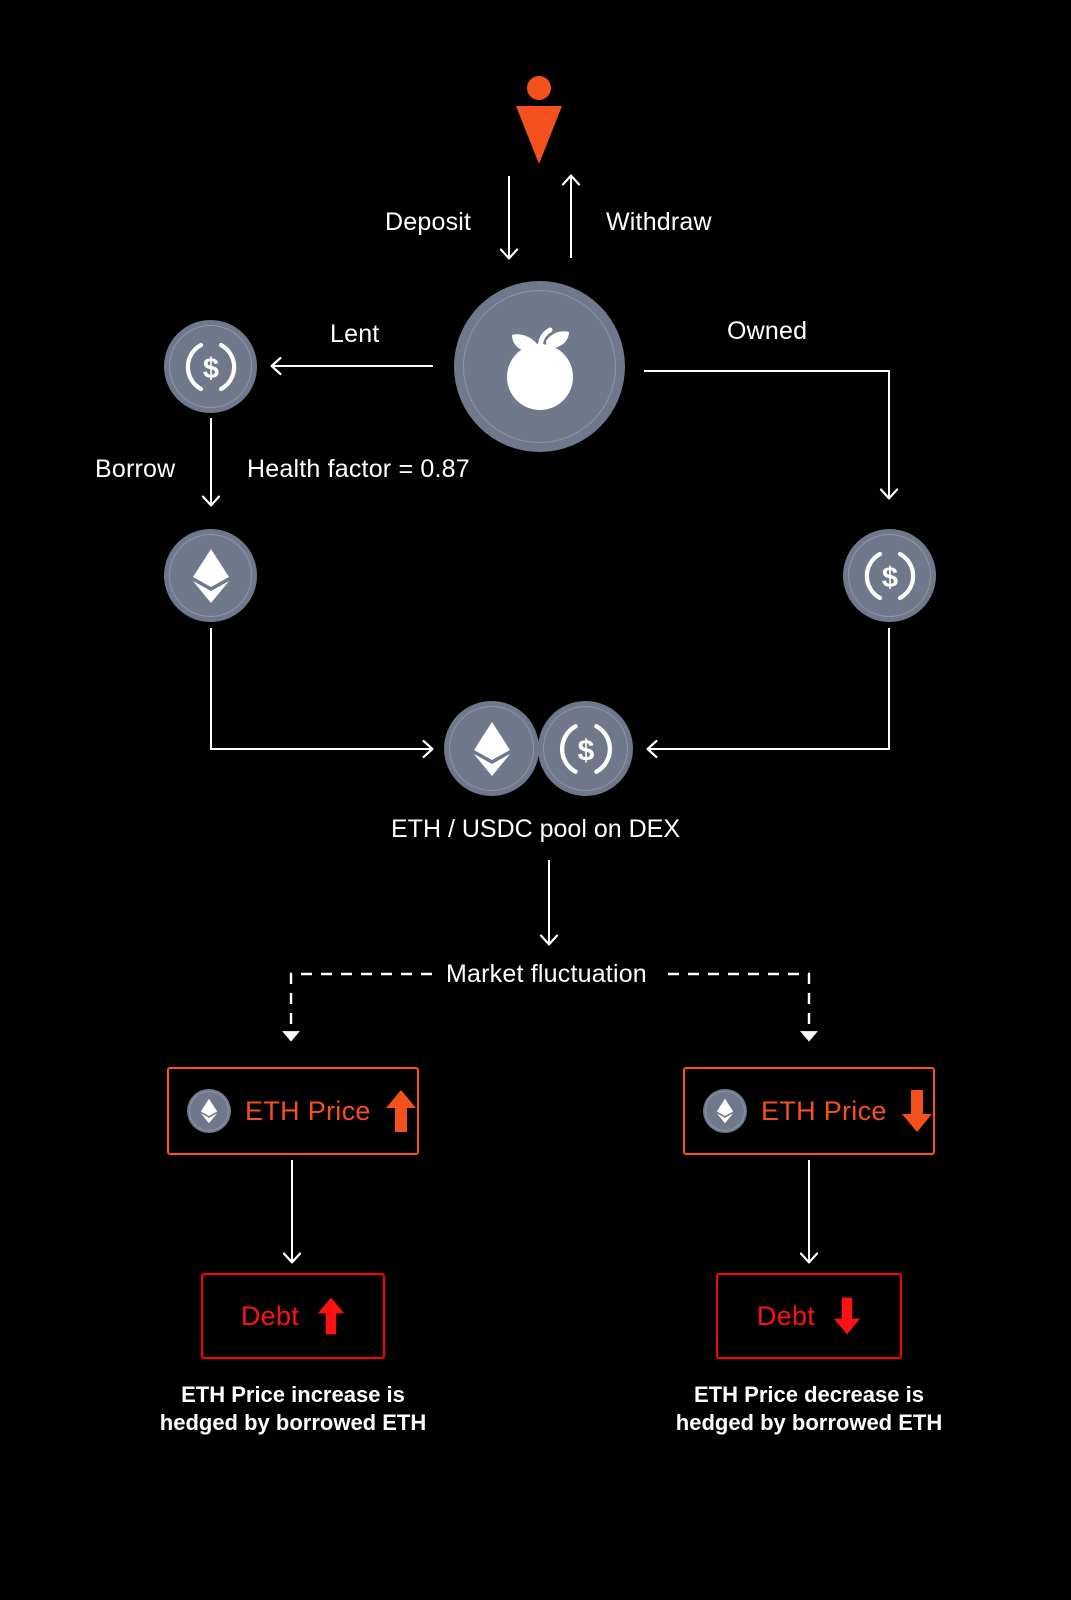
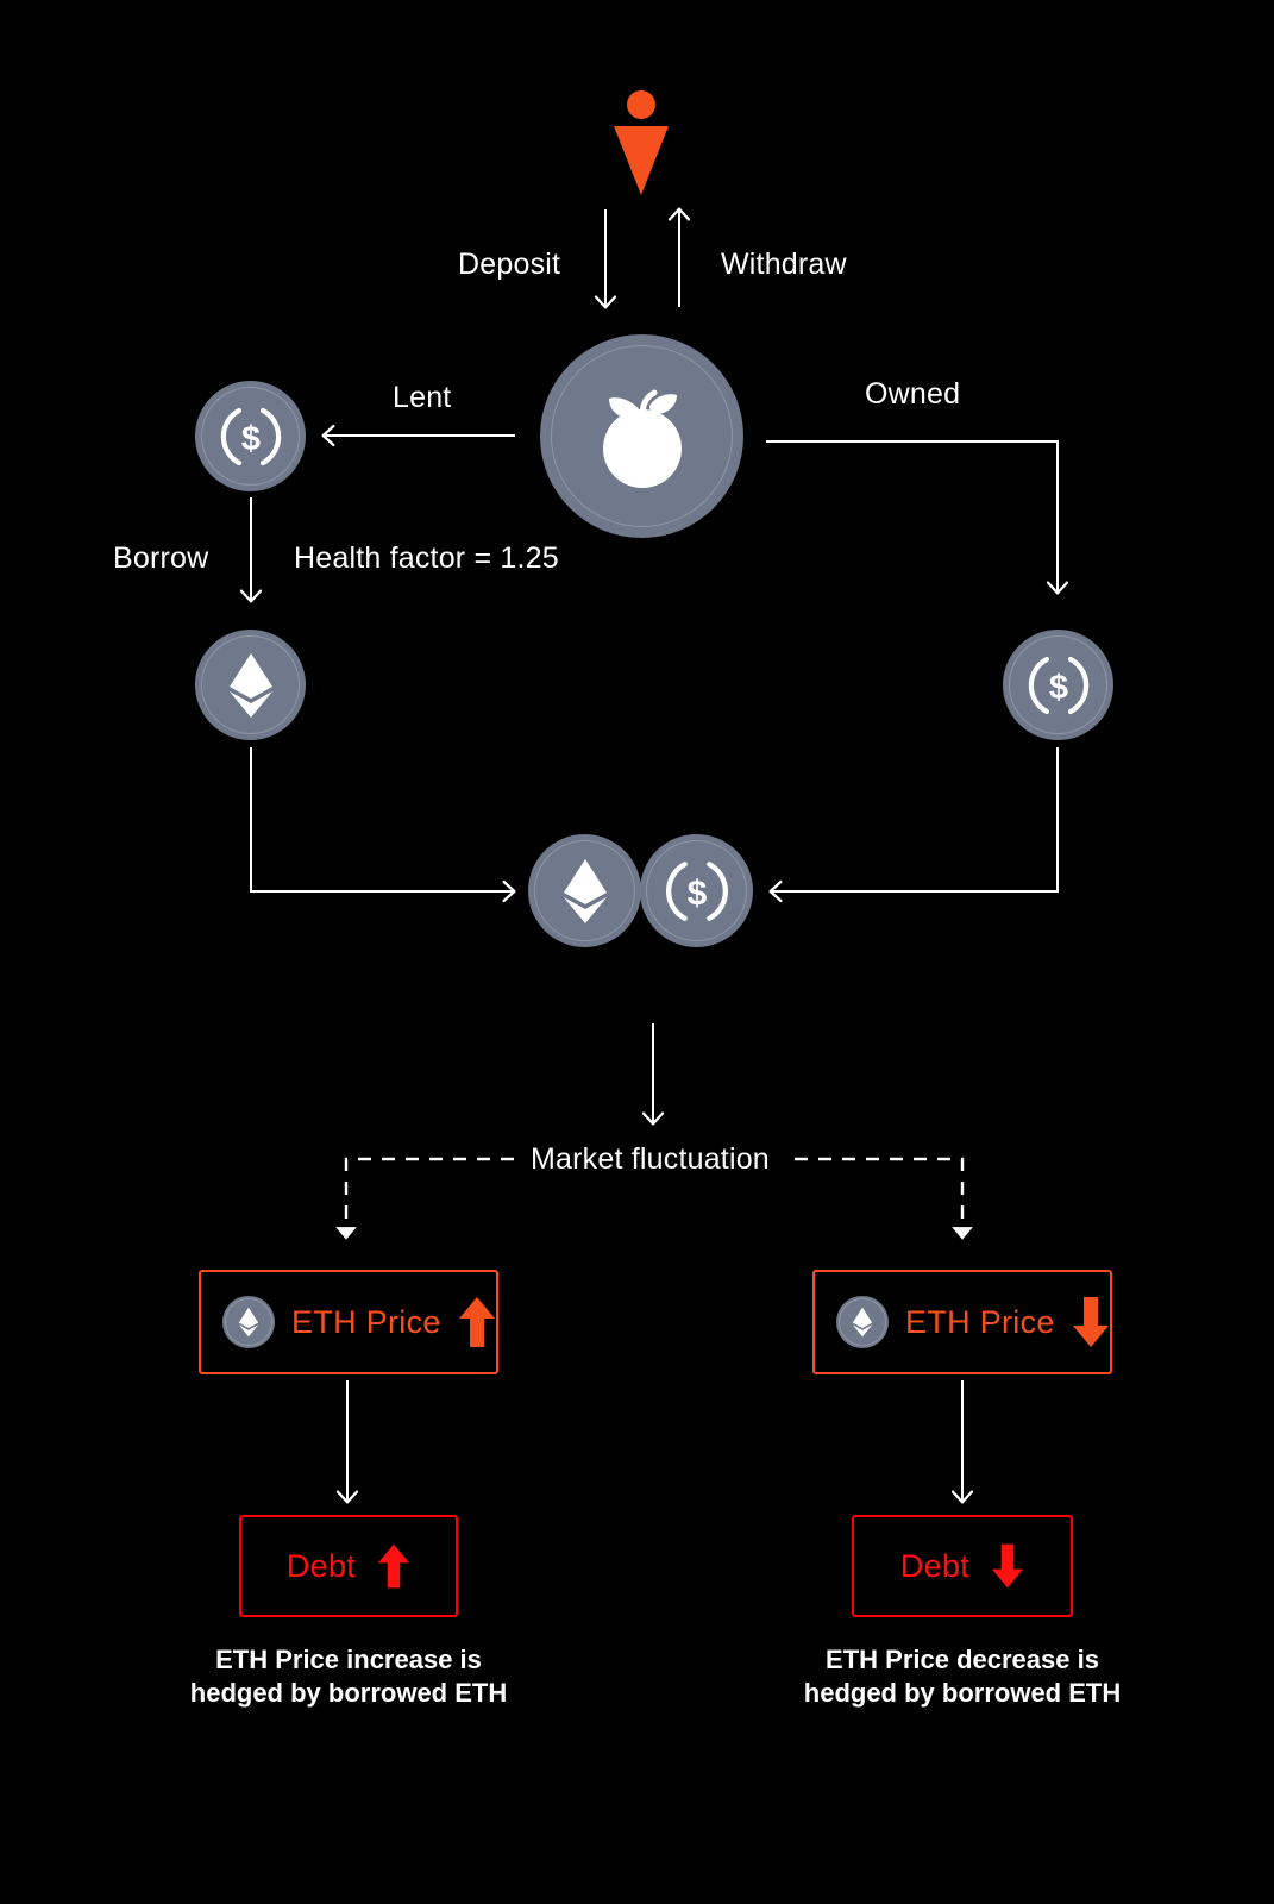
  Deposit
  Withdraw
  Lent
  Owned
  $
  Borrow
- Health factor = 0.87
+ Health factor = 1.25
  $
  $
- ETH / USDC pool on DEX
  Market fluctuation
  ETH Price
  ETH Price
  Debt
  Debt
  ETH Price increase is
  hedged by borrowed ETH
  ETH Price decrease is
  hedged by borrowed ETH
